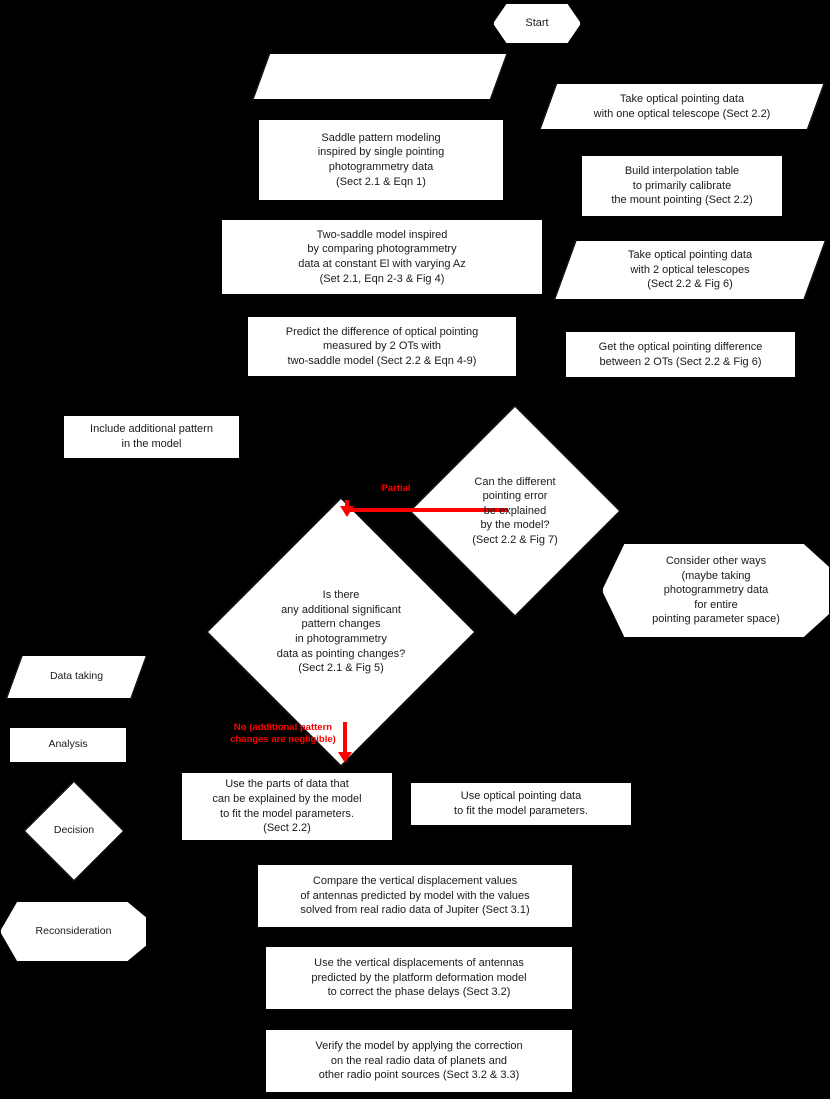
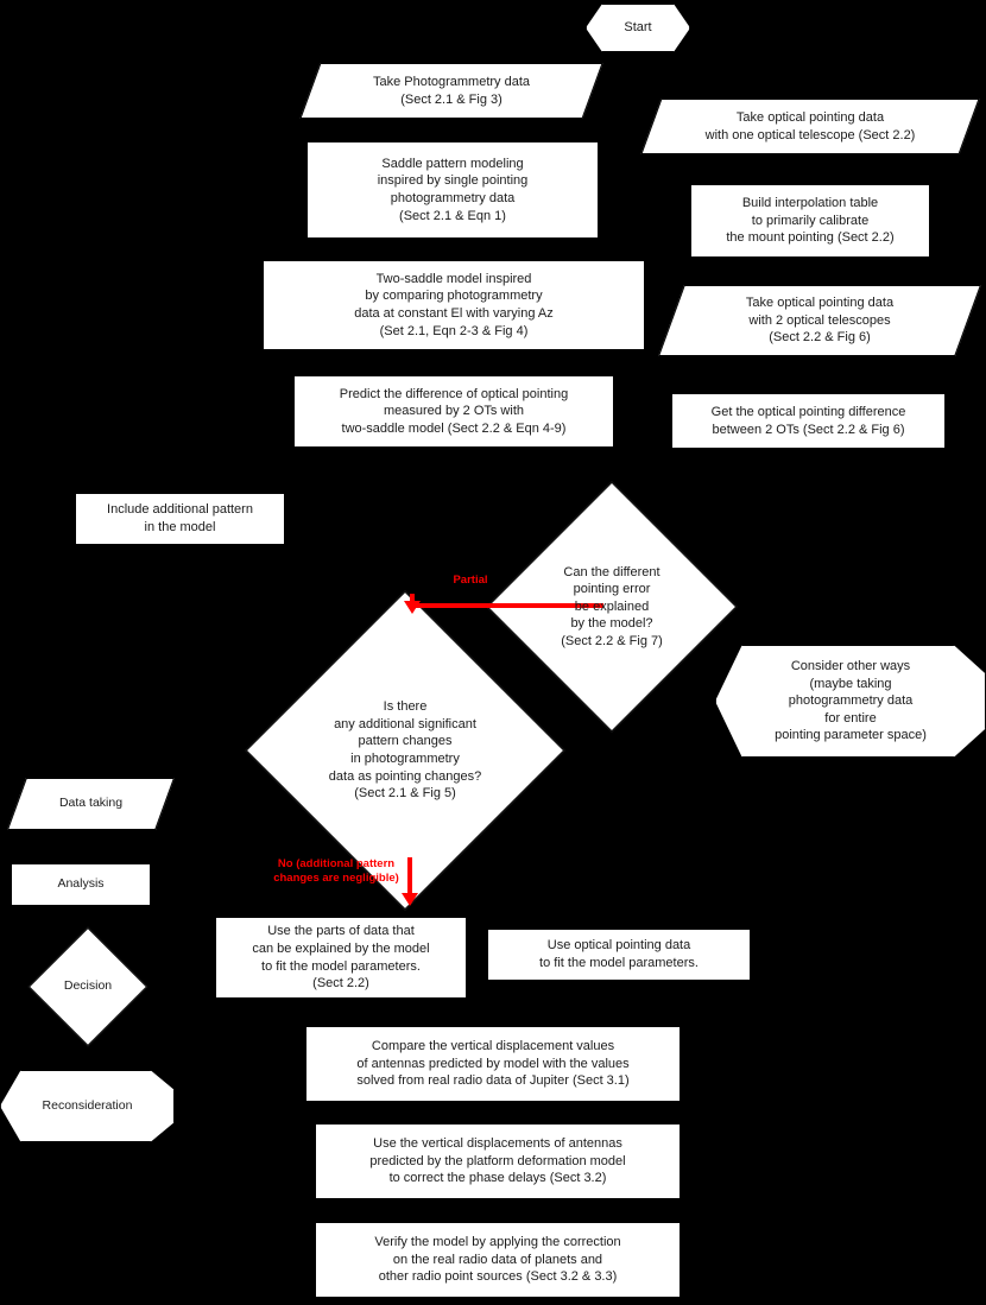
  Start
+ Take Photogrammetry data
+ (Sect 2.1 & Fig 3)
  Take optical pointing data
  with one optical telescope (Sect 2.2)
  Saddle pattern modeling
  inspired by single pointing
  photogrammetry data
  (Sect 2.1 & Eqn 1)
  Build interpolation table
  to primarily calibrate
  the mount pointing (Sect 2.2)
  Two-saddle model inspired
  by comparing photogrammetry
  data at constant El with varying Az
  (Set 2.1, Eqn 2-3 & Fig 4)
  Take optical pointing data
  with 2 optical telescopes
  (Sect 2.2 & Fig 6)
  Predict the difference of optical pointing
  measured by 2 OTs with
  two-saddle model (Sect 2.2 & Eqn 4-9)
  Get the optical pointing difference
  between 2 OTs (Sect 2.2 & Fig 6)
  Include additional pattern
  in the model
  Can the different
  pointing error
  be explained
  by the model?
  (Sect 2.2 & Fig 7)
  Is there
  any additional significant
  pattern changes
  in photogrammetry
  data as pointing changes?
  (Sect 2.1 & Fig 5)
  Consider other ways
  (maybe taking
  photogrammetry data
  for entire
  pointing parameter space)
  Use the parts of data that
  can be explained by the model
  to fit the model parameters.
  (Sect 2.2)
  Use optical pointing data
  to fit the model parameters.
  Compare the vertical displacement values
  of antennas predicted by model with the values
  solved from real radio data of Jupiter (Sect 3.1)
  Use the vertical displacements of antennas
  predicted by the platform deformation model
  to correct the phase delays (Sect 3.2)
  Verify the model by applying the correction
  on the real radio data of planets and
  other radio point sources (Sect 3.2 & 3.3)
  Partial
  No (additional pattern
  changes are negligible)
  Data taking
  Analysis
  Decision
  Reconsideration
